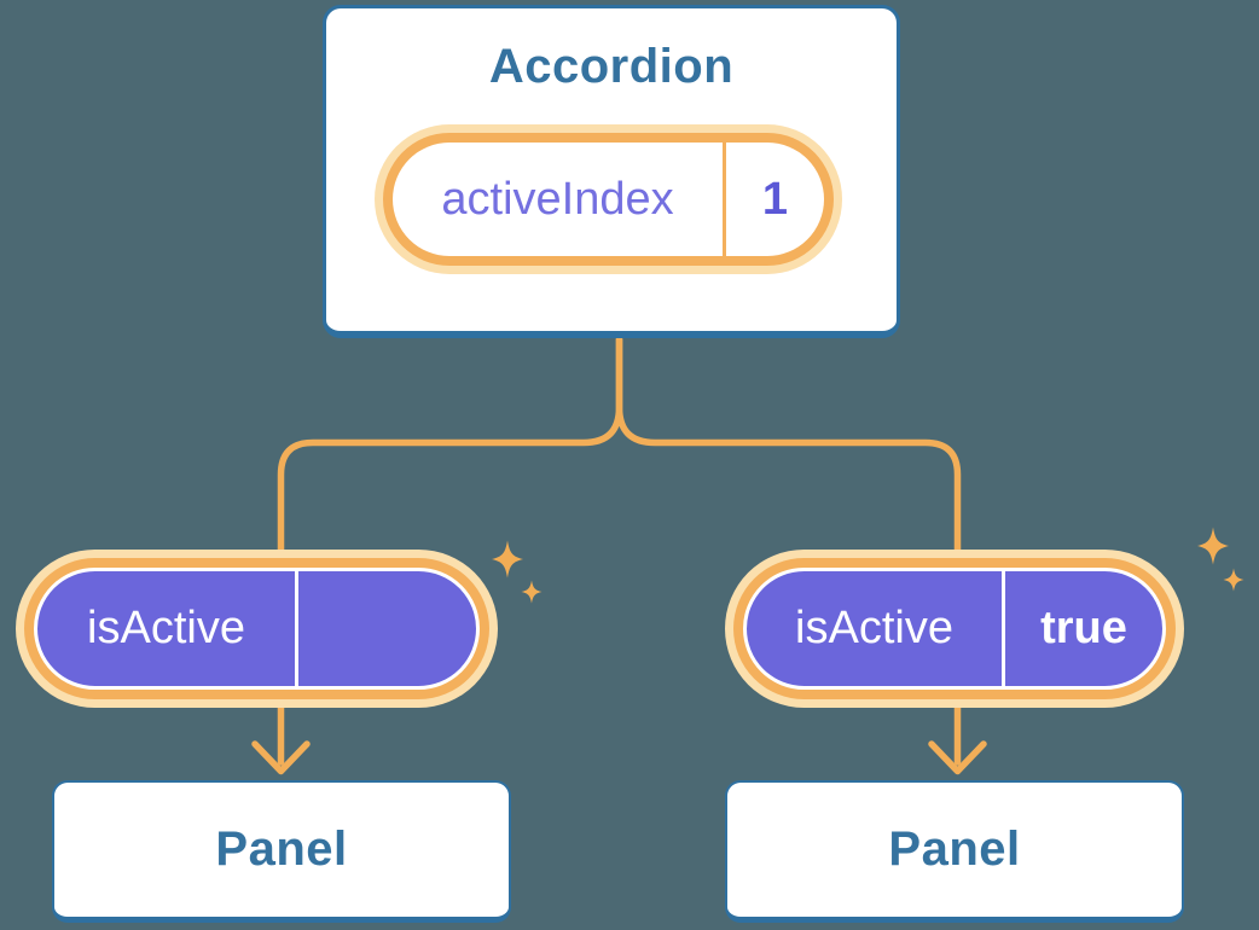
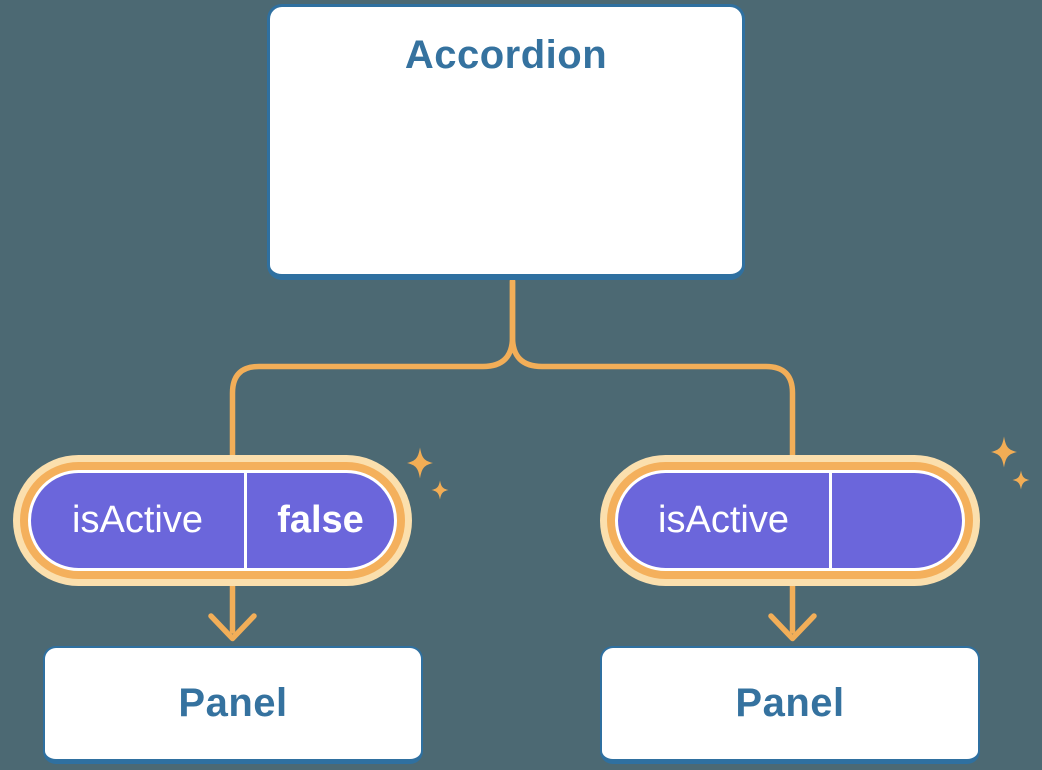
  Accordion
- activeIndex
- 1
  isActive
+ false
  isActive
- true
  Panel
  Panel
